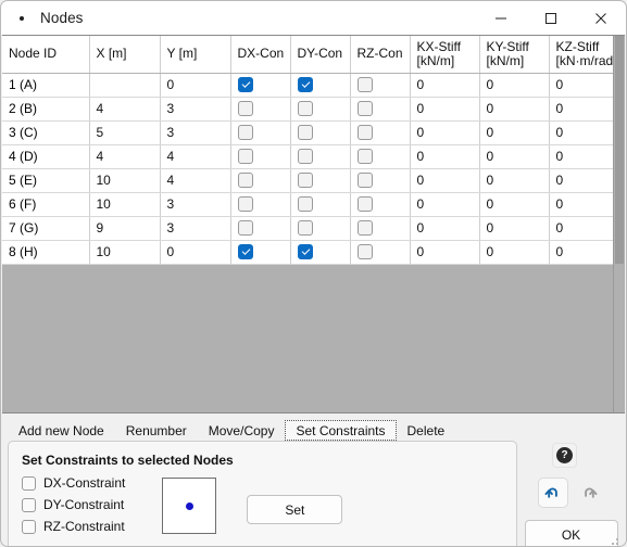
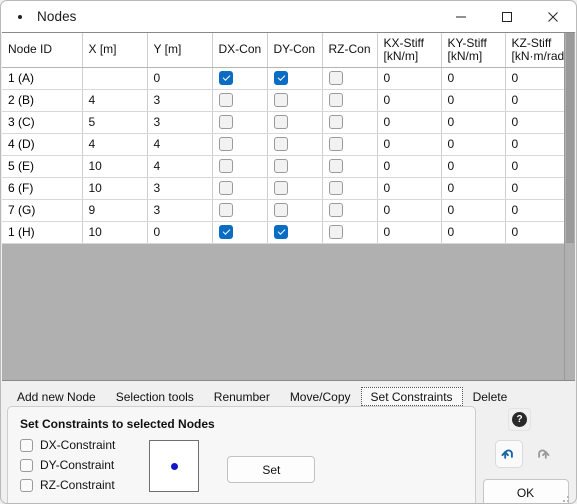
  Nodes
  Node ID	X [m]	Y [m]	DX-Con	DY-Con	RZ-Con	KX-Stiff [kN/m]	KY-Stiff [kN/m]	KZ-Stiff [kN·m/rad
  1 (A)		0				0	0	0
  2 (B)	4	3				0	0	0
  3 (C)	5	3				0	0	0
  4 (D)	4	4				0	0	0
  5 (E)	10	4				0	0	0
  6 (F)	10	3				0	0	0
  7 (G)	9	3				0	0	0
- 8 (H)	10	0				0	0	0
+ 1 (H)	10	0				0	0	0
  Add new Node
+ Selection tools
  Renumber
  Move/Copy
  Set Constraints
  Delete
  Set Constraints to selected Nodes
  DX-Constraint
  DY-Constraint
  RZ-Constraint
  Set
  ?
  OK
